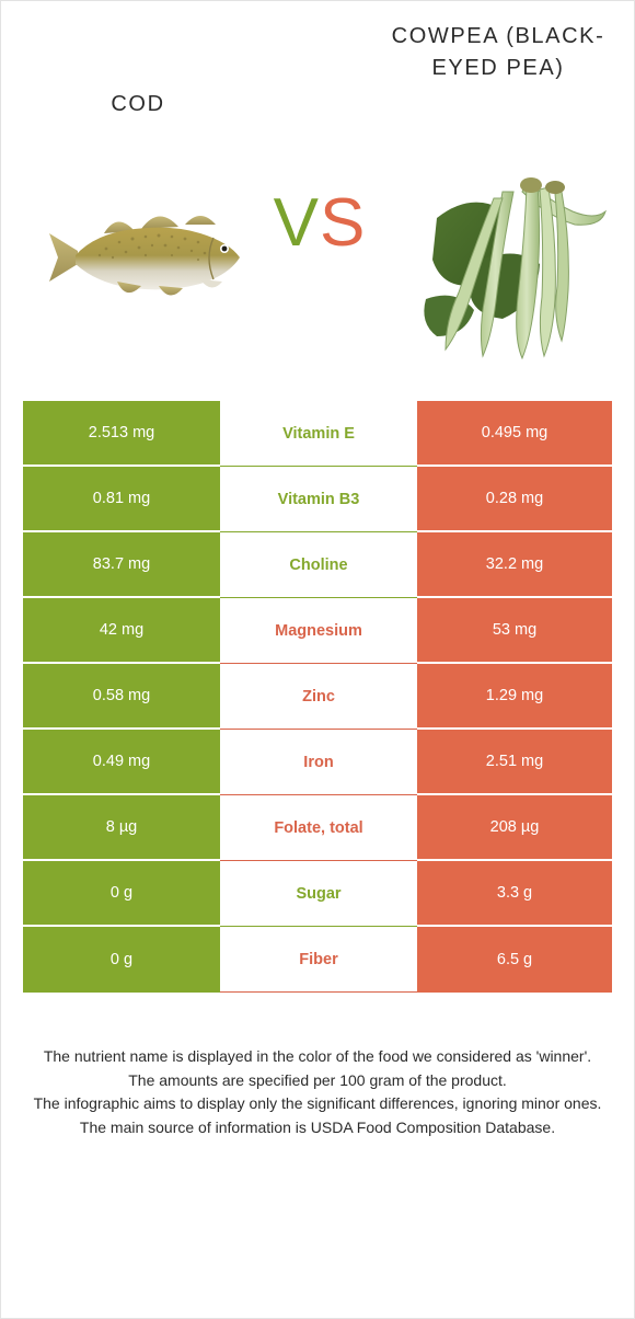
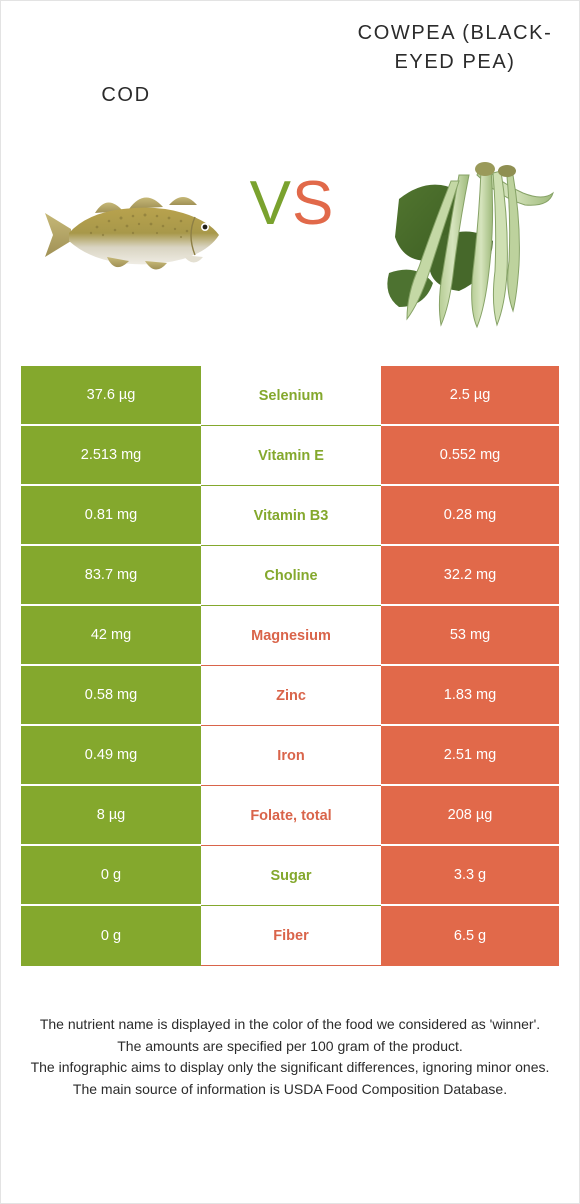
  COD
  COWPEA (BLACK-EYED PEA)
  VS
+ 37.6 µg
+ Selenium
+ 2.5 µg
  2.513 mg
  Vitamin E
- 0.495 mg
+ 0.552 mg
  0.81 mg
  Vitamin B3
  0.28 mg
  83.7 mg
  Choline
  32.2 mg
  42 mg
  Magnesium
  53 mg
  0.58 mg
  Zinc
- 1.29 mg
+ 1.83 mg
  0.49 mg
  Iron
  2.51 mg
  8 µg
  Folate, total
  208 µg
  0 g
  Sugar
  3.3 g
  0 g
  Fiber
  6.5 g
  The nutrient name is displayed in the color of the food we considered as 'winner'.
  The amounts are specified per 100 gram of the product.
  The infographic aims to display only the significant differences, ignoring minor ones.
  The main source of information is USDA Food Composition Database.
